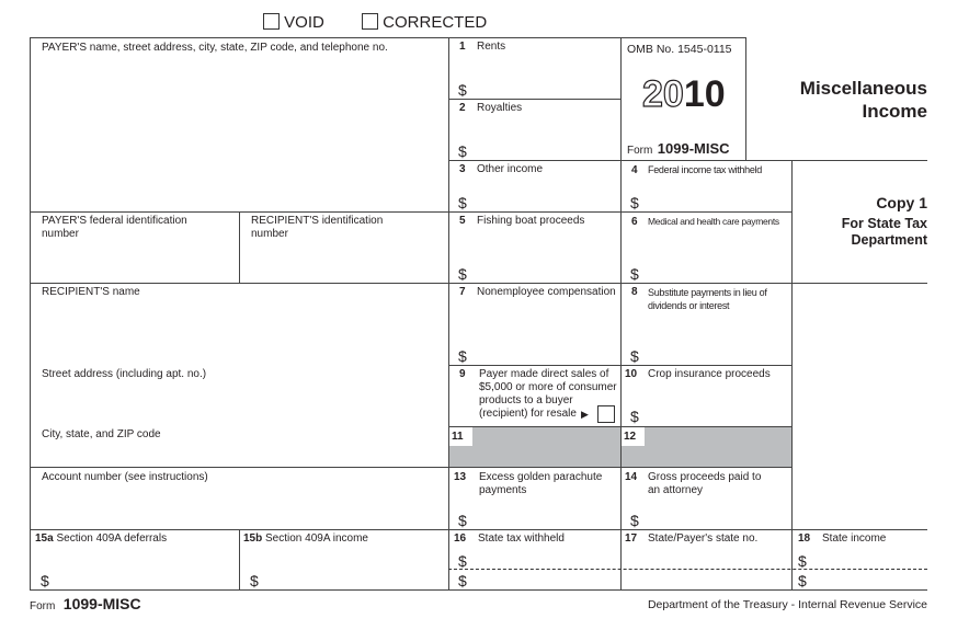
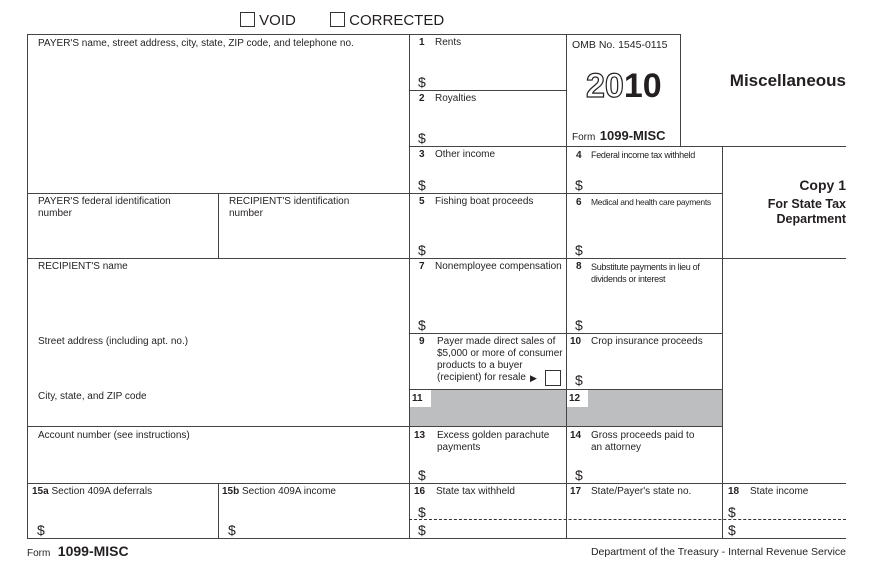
  VOID
  CORRECTED
  PAYER'S name, street address, city, state, ZIP code, and telephone no.
  PAYER'S federal identification
  number
  RECIPIENT'S identification
  number
  RECIPIENT'S name
  Street address (including apt. no.)
  City, state, and ZIP code
  Account number (see instructions)
  15a Section 409A deferrals
  $
  15b Section 409A income
  $
  1 Rents
  $
  2 Royalties
  $
  3 Other income
  $
  5 Fishing boat proceeds
  $
  7 Nonemployee compensation
  $
  9
  Payer made direct sales of
  $5,000 or more of consumer
  products to a buyer
  (recipient) for resale
  ▶
  11
  13
  Excess golden parachute
  payments
  $
  16 State tax withheld
  $
  $
  OMB No. 1545-0115
  2010
  Form 1099-MISC
  4 Federal income tax withheld
  $
  6 Medical and health care payments
  $
  8
  Substitute payments in lieu of
  dividends or interest
  $
  10 Crop insurance proceeds
  $
  12
  14
  Gross proceeds paid to
  an attorney
  $
  17 State/Payer's state no.
  Miscellaneous
- Income
  Copy 1
  For State Tax
  Department
  18 State income
  $
  $
  Form 1099-MISC
  Department of the Treasury - Internal Revenue Service
